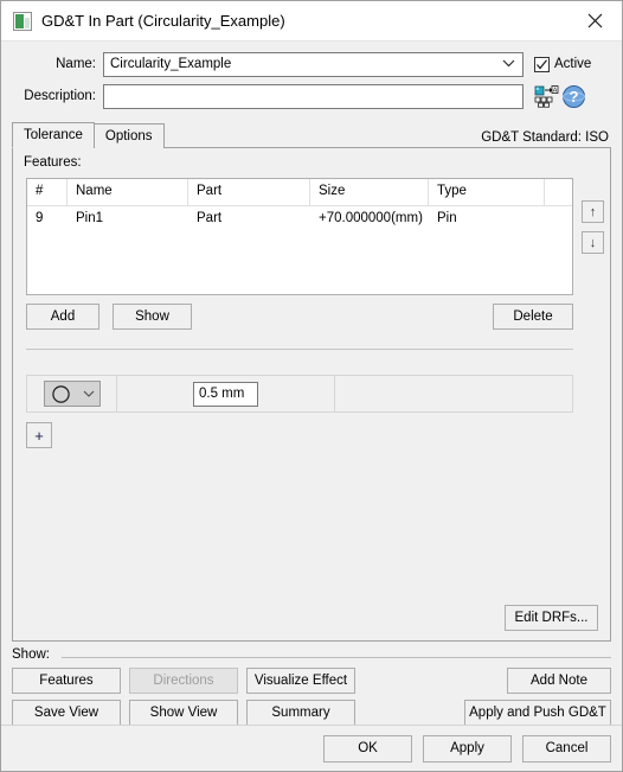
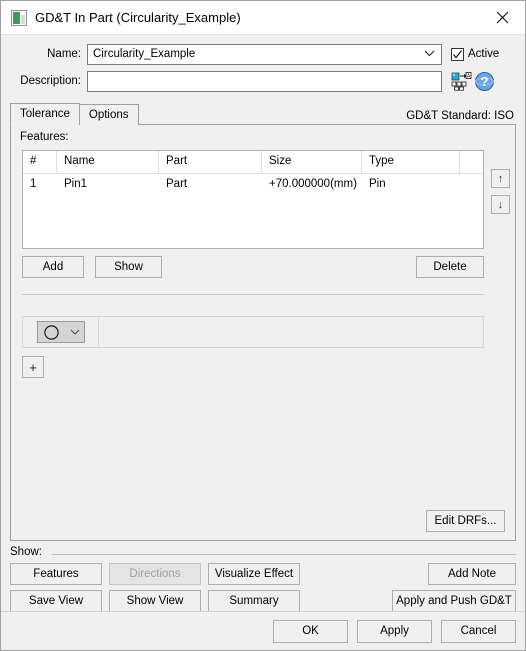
  GD&T In Part (Circularity_Example)
  Name:
  Circularity_Example
  Active
  Description:
  ?
  Tolerance
  Options
  GD&T Standard: ISO
  Features:
  #
  Name
  Part
  Size
  Type
- 9
+ 1
  Pin1
  Part
  +70.000000(mm)
  Pin
  ↑
  ↓
  Add
  Show
  Delete
- 0.5 mm
  +
  Edit DRFs...
  Show:
  Features
  Directions
  Visualize Effect
  Add Note
  Save View
  Show View
  Summary
  Apply and Push GD&T
  OK
  Apply
  Cancel
